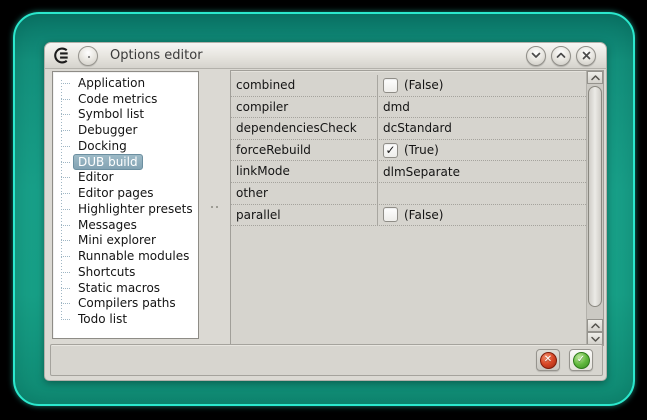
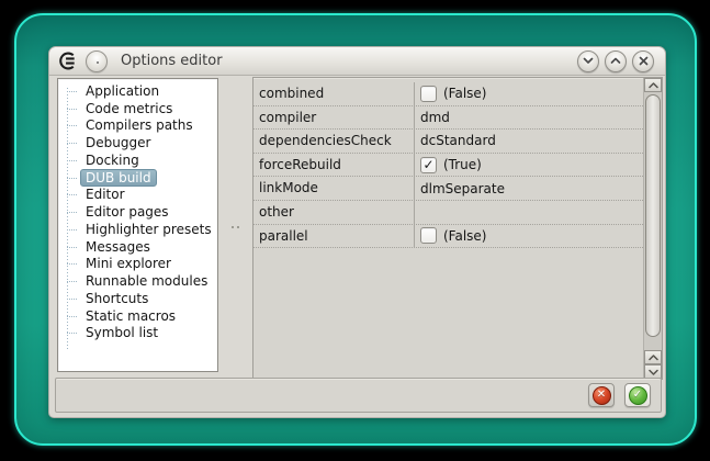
  Options editor
  Application
  Code metrics
- Symbol list
+ Compilers paths
  Debugger
  Docking
  DUB build
  Editor
  Editor pages
  Highlighter presets
  Messages
  Mini explorer
  Runnable modules
  Shortcuts
  Static macros
- Compilers paths
+ Symbol list
- Todo list
  combined
  (False)
  compiler
  dmd
  dependenciesCheck
  dcStandard
  forceRebuild
  ✓
  (True)
  linkMode
  dlmSeparate
  other
  parallel
  (False)
  ✕
  ✓
